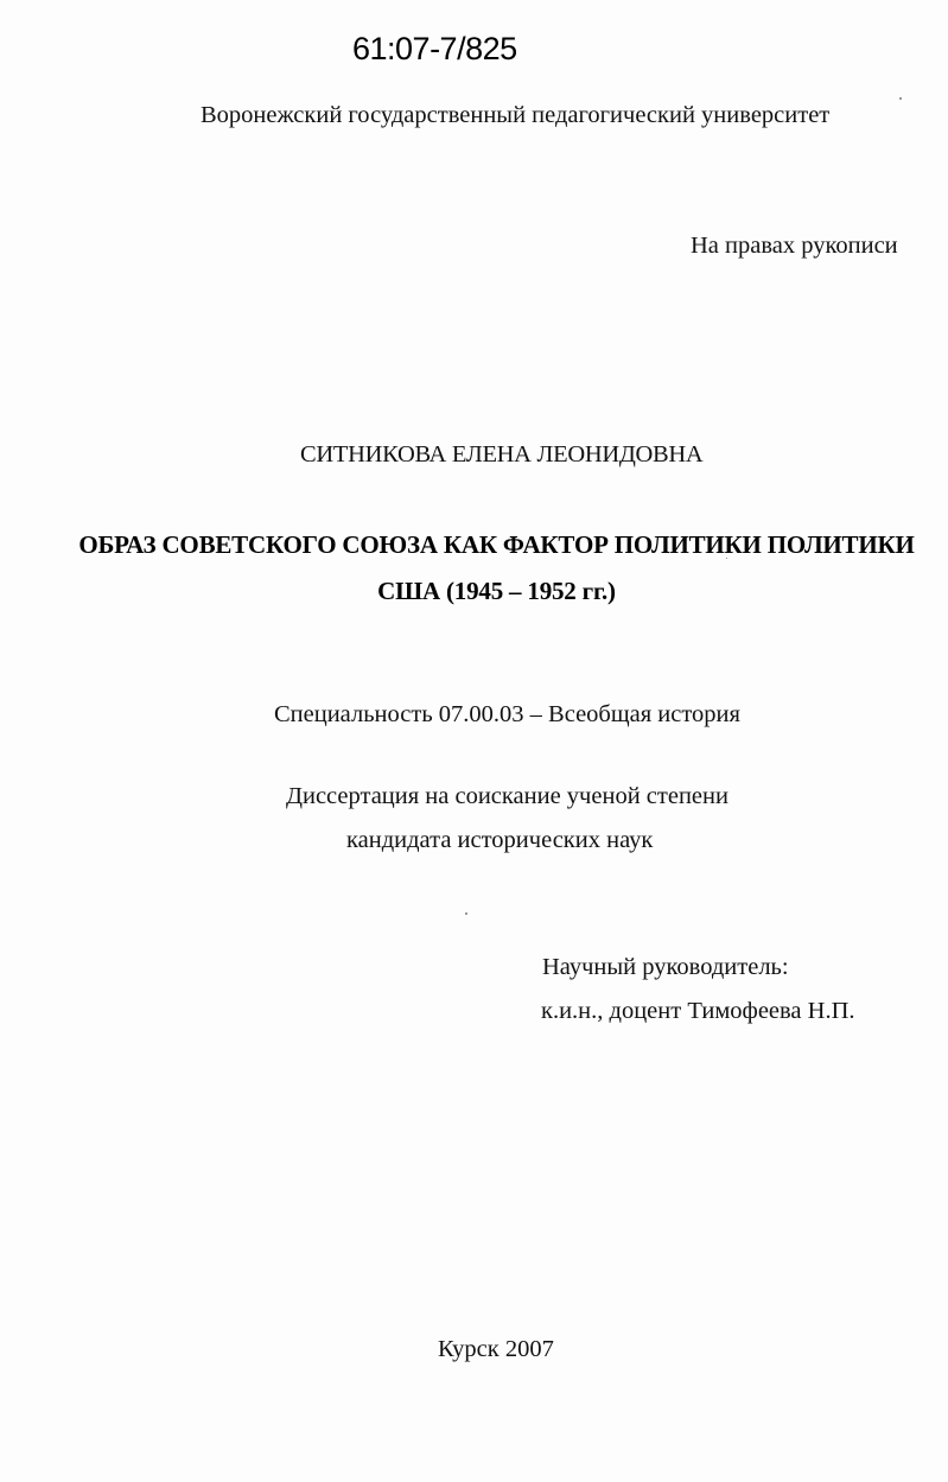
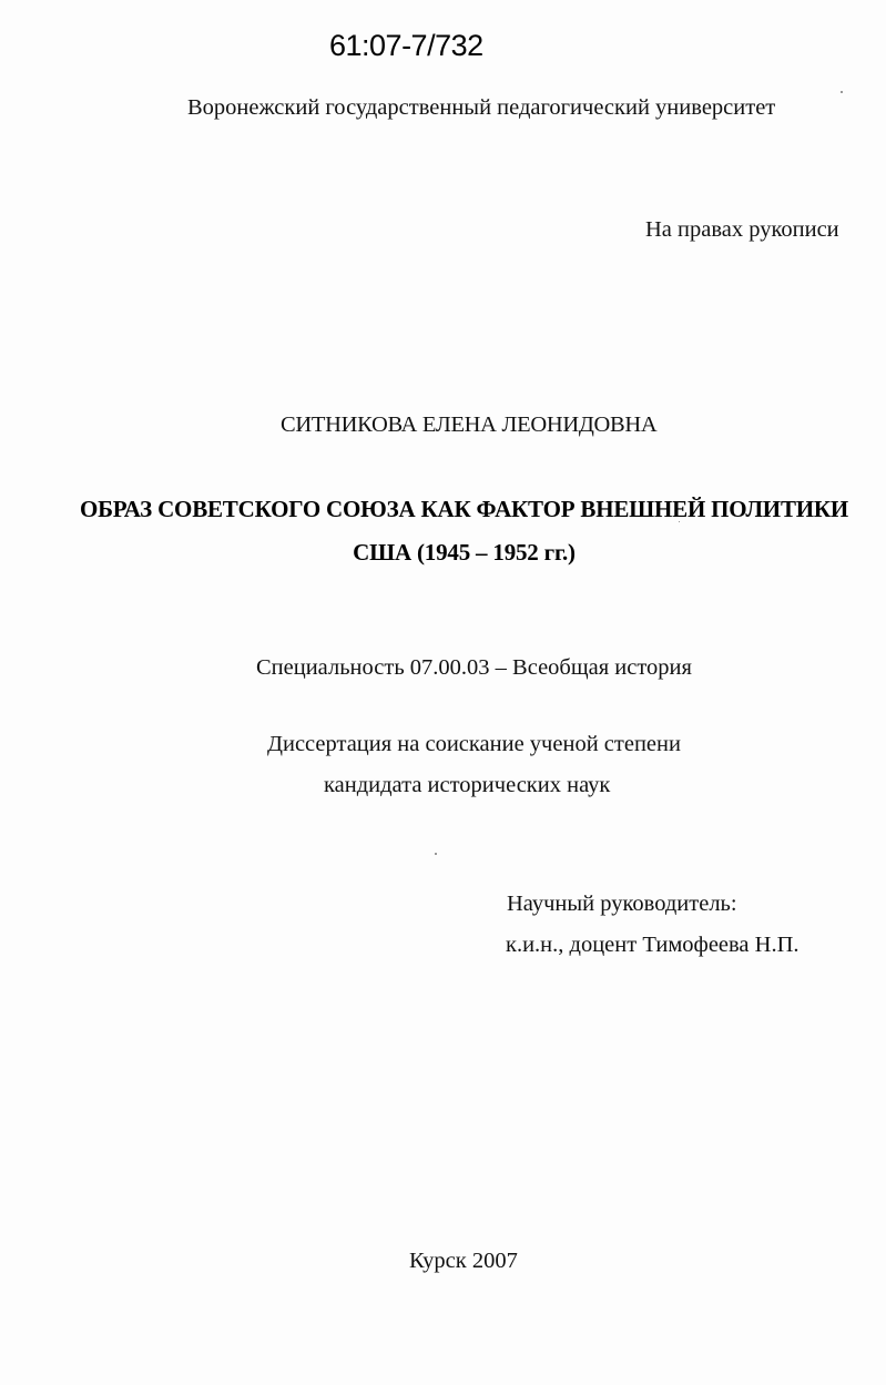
- 61:07-7/825
+ 61:07-7/732
  Воронежский государственный педагогический университет
  На правах рукописи
  СИТНИКОВА ЕЛЕНА ЛЕОНИДОВНА
- ОБРАЗ СОВЕТСКОГО СОЮЗА КАК ФАКТОР ПОЛИТИКИ ПОЛИТИКИ
+ ОБРАЗ СОВЕТСКОГО СОЮЗА КАК ФАКТОР ВНЕШНЕЙ ПОЛИТИКИ
  США (1945 – 1952 гг.)
  Специальность 07.00.03 – Всеобщая история
  Диссертация на соискание ученой степени
  кандидата исторических наук
  Научный руководитель:
  к.и.н., доцент Тимофеева Н.П.
  Курск 2007
